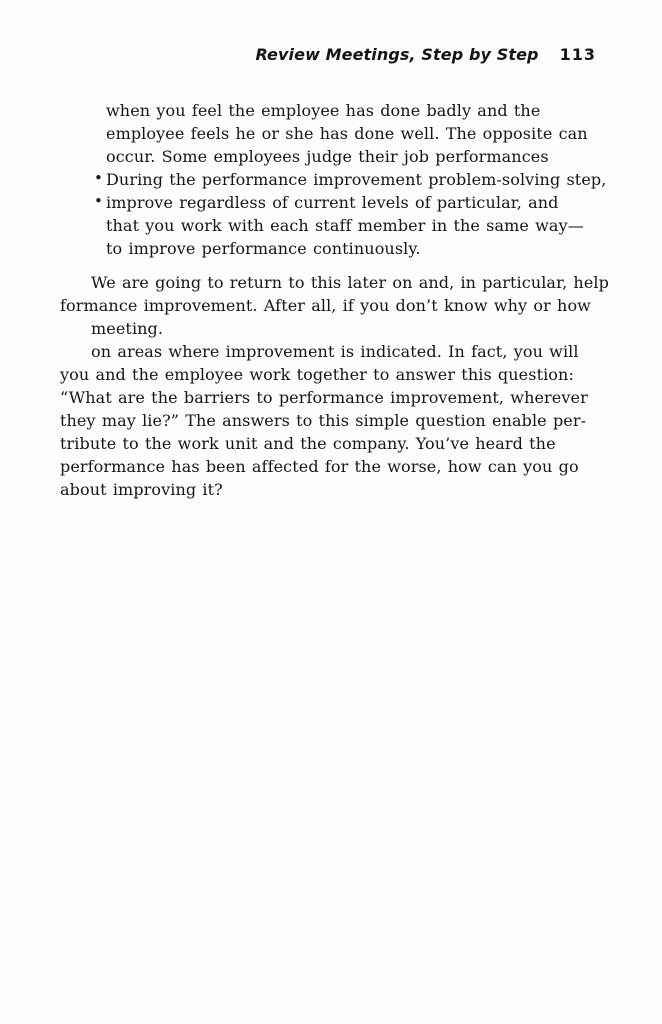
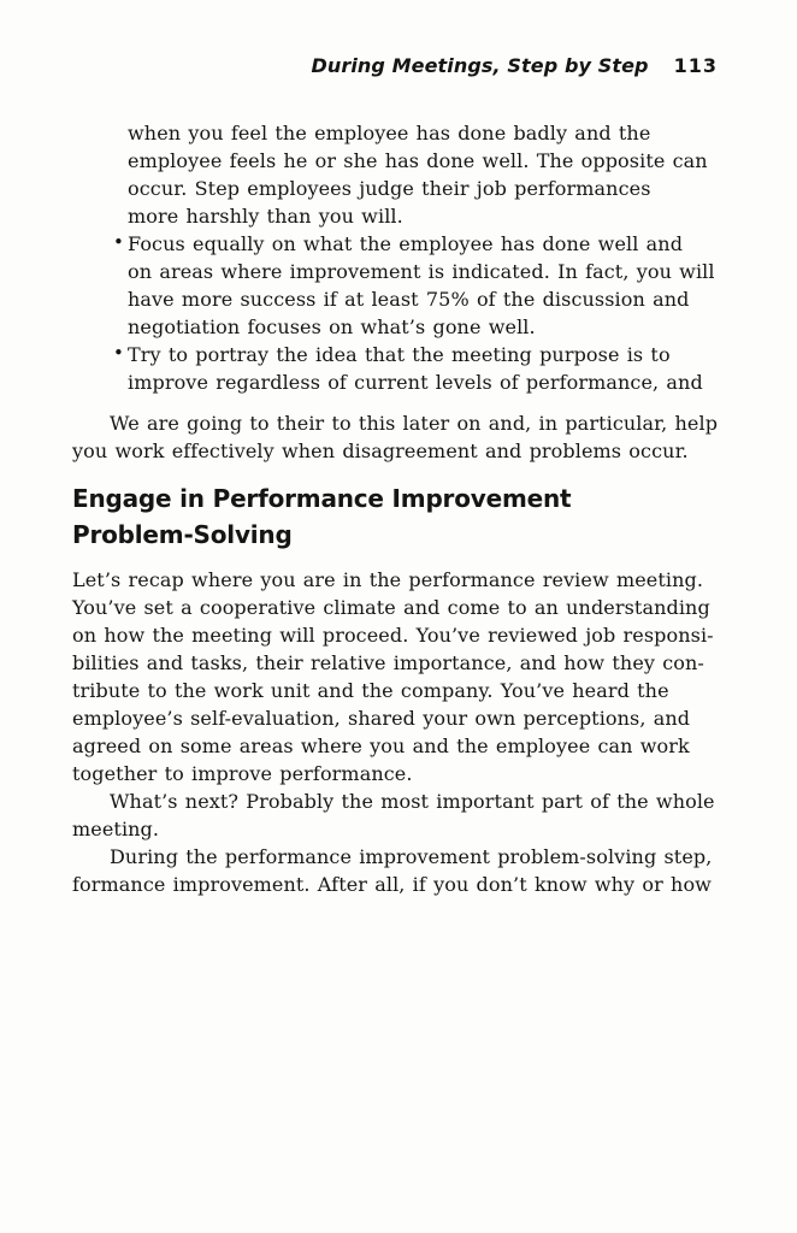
- Review Meetings, Step by Step 113
+ During Meetings, Step by Step 113
  when you feel the employee has done badly and the
  employee feels he or she has done well. The opposite can
- occur. Some employees judge their job performances
+ occur. Step employees judge their job performances
+ more harshly than you will.
  •
+ Focus equally on what the employee has done well and
- During the performance improvement problem-solving step,
+ on areas where improvement is indicated. In fact, you will
+ have more success if at least 75% of the discussion and
+ negotiation focuses on what’s gone well.
  •
+ Try to portray the idea that the meeting purpose is to
- improve regardless of current levels of particular, and
+ improve regardless of current levels of performance, and
- that you work with each staff member in the same way—
- to improve performance continuously.
- We are going to return to this later on and, in particular, help
+ We are going to their to this later on and, in particular, help
+ you work effectively when disagreement and problems occur.
+ Engage in Performance Improvement
+ Problem-Solving
+ Let’s recap where you are in the performance review meeting.
+ You’ve set a cooperative climate and come to an understanding
+ on how the meeting will proceed. You’ve reviewed job responsi-
+ bilities and tasks, their relative importance, and how they con-
- formance improvement. After all, if you don’t know why or how
+ tribute to the work unit and the company. You’ve heard the
+ employee’s self-evaluation, shared your own perceptions, and
+ agreed on some areas where you and the employee can work
+ together to improve performance.
+ What’s next? Probably the most important part of the whole
  meeting.
- on areas where improvement is indicated. In fact, you will
+ During the performance improvement problem-solving step,
- you and the employee work together to answer this question:
- “What are the barriers to performance improvement, wherever
- they may lie?” The answers to this simple question enable per-
- tribute to the work unit and the company. You’ve heard the
+ formance improvement. After all, if you don’t know why or how
- performance has been affected for the worse, how can you go
- about improving it?
